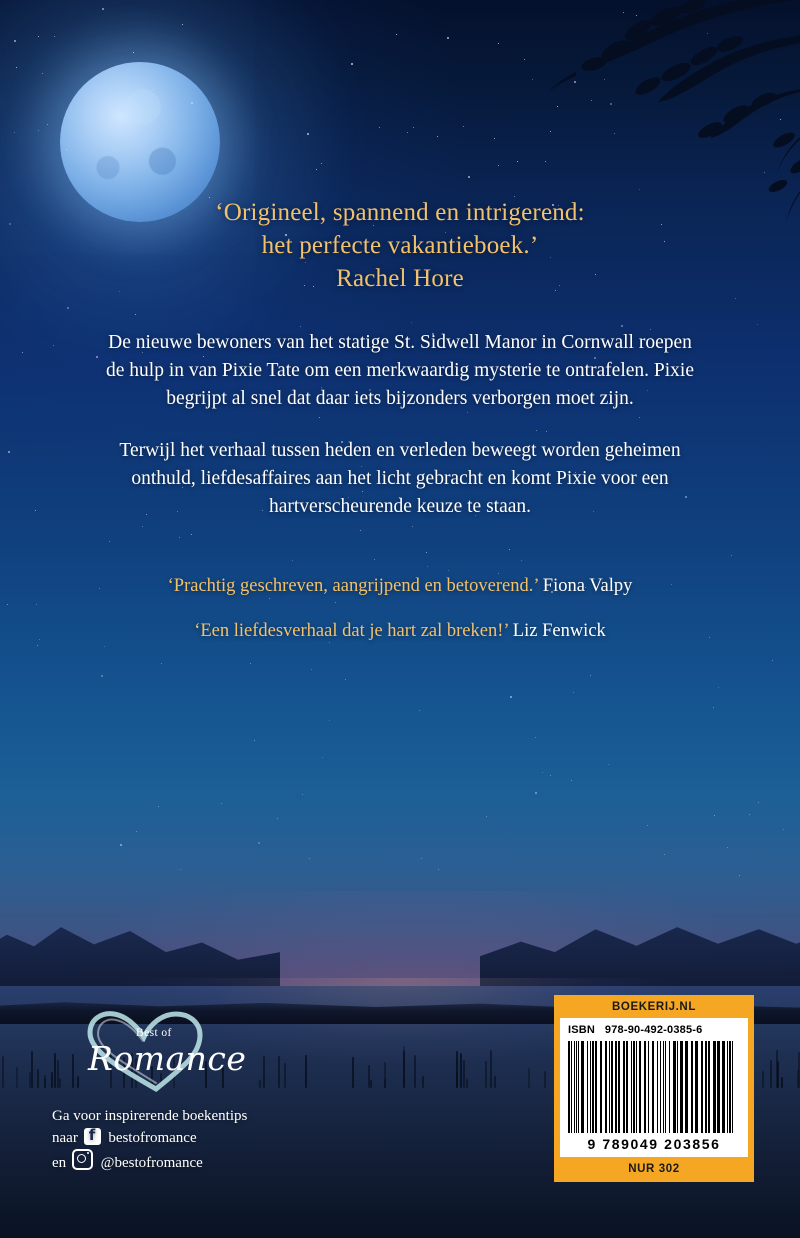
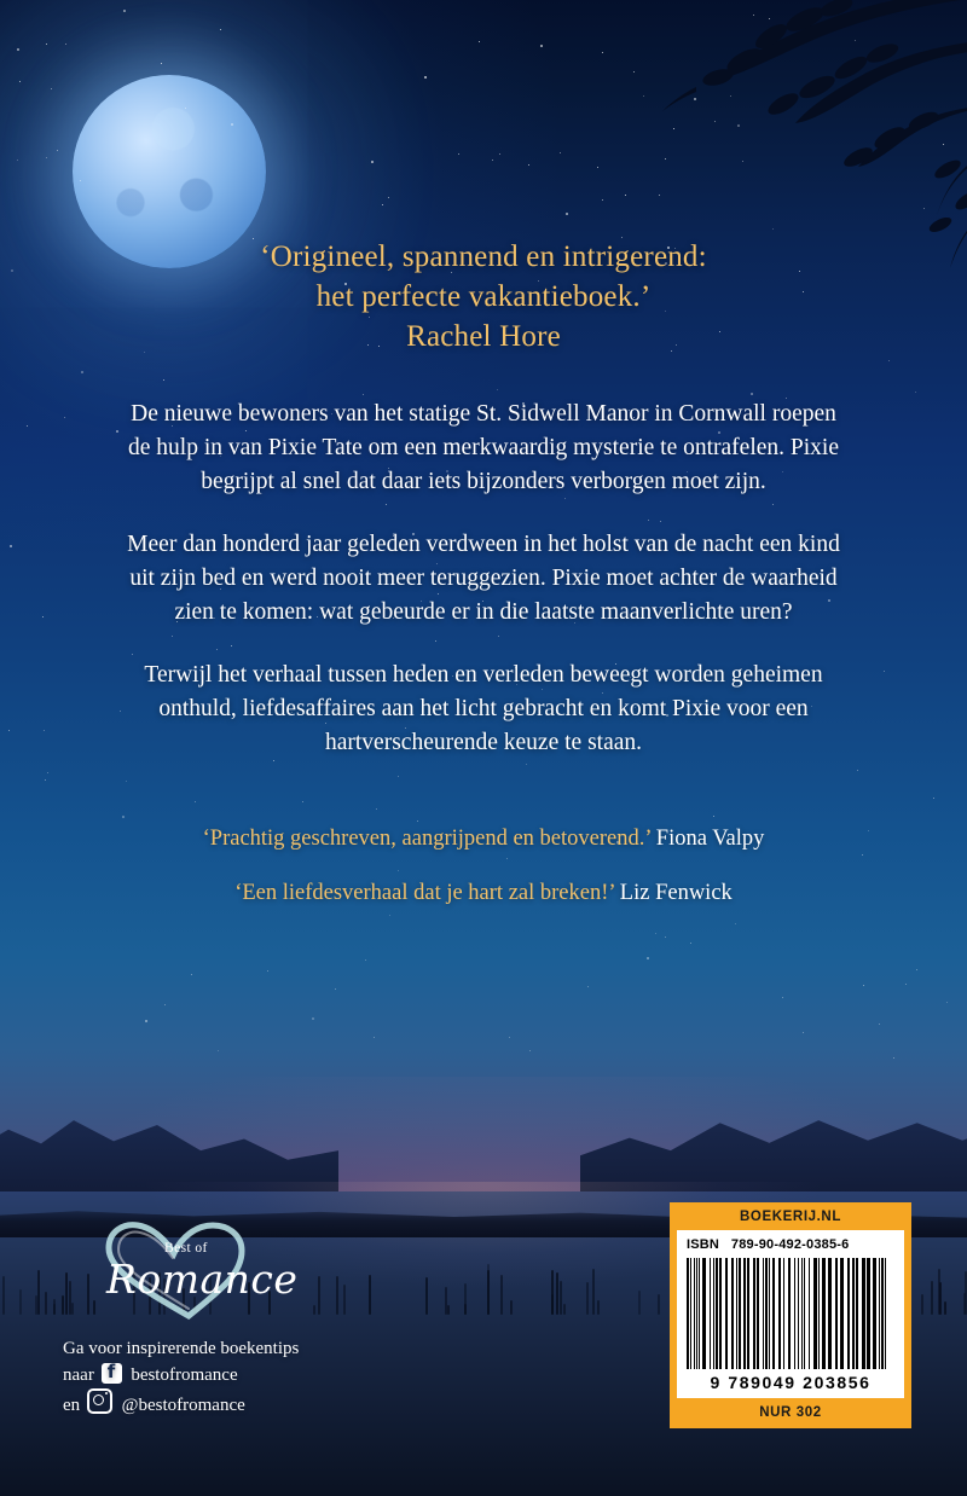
  ‘Origineel, spannend en intrigerend:
  het perfecte vakantieboek.’
  Rachel Hore
  De nieuwe bewoners van het statige St. Sidwell Manor in Cornwall roepen de hulp in van Pixie Tate om een merkwaardig mysterie te ontrafelen. Pixie begrijpt al snel dat daar iets bijzonders verborgen moet zijn.
+ Meer dan honderd jaar geleden verdween in het holst van de nacht een kind uit zijn bed en werd nooit meer teruggezien. Pixie moet achter de waarheid zien te komen: wat gebeurde er in die laatste maanverlichte uren?
  Terwijl het verhaal tussen heden en verleden beweegt worden geheimen onthuld, liefdesaffaires aan het licht gebracht en komt Pixie voor een hartverscheurende keuze te staan.
  ‘Prachtig geschreven, aangrijpend en betoverend.’ Fiona Valpy
  ‘Een liefdesverhaal dat je hart zal breken!’ Liz Fenwick
  Best of
  Romance
  Ga voor inspirerende boekentips
  naar bestofromance
  en @bestofromance
  BOEKERIJ.NL
- ISBN 978-90-492-0385-6
+ ISBN 789-90-492-0385-6
  9 789049 203856
  NUR 302
